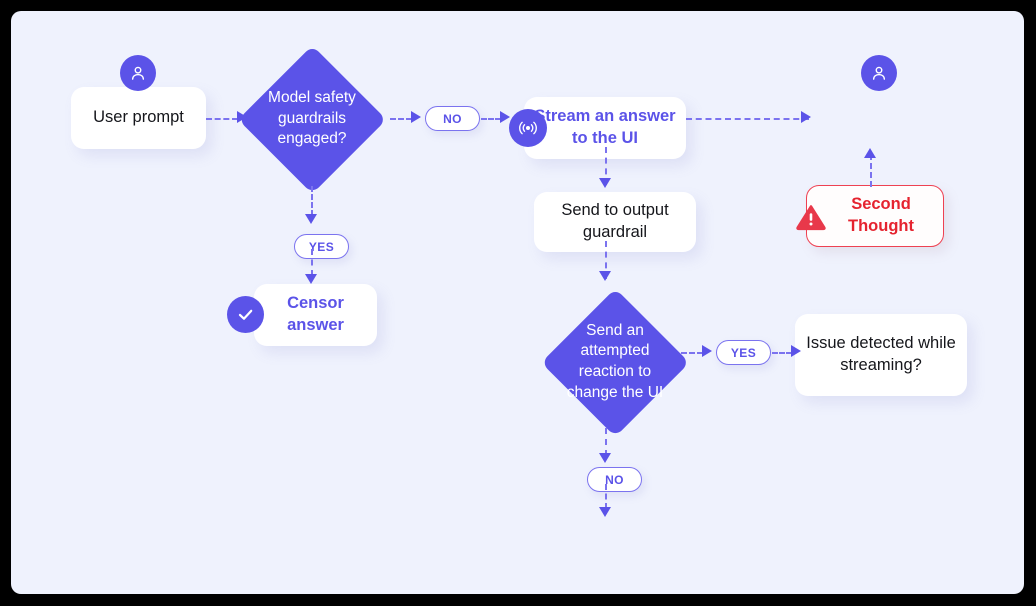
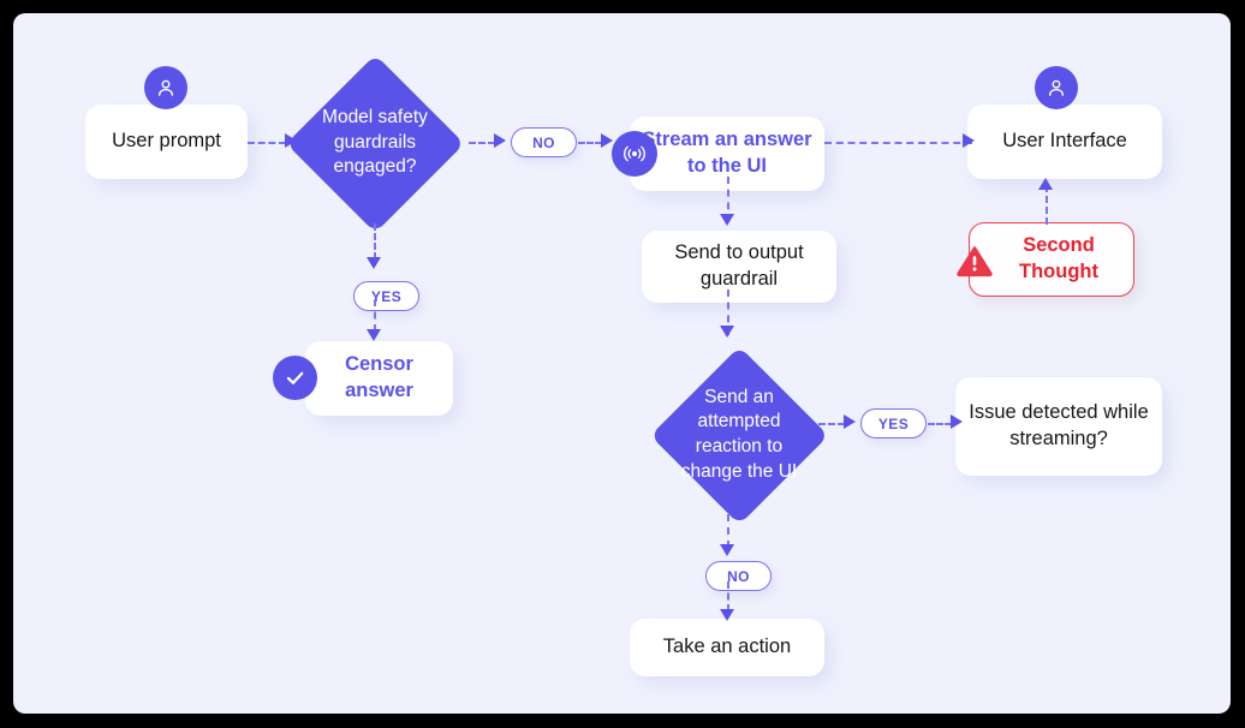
  User prompt
  Model safety guardrails engaged?
  NO
  YES
  Censor answer
  tream an answer to the UI
  Send to output guardrail
  Send an attempted reaction to change the UI
  YES
  NO
  Issue detected while streaming?
+ Take an action
+ User Interface
  Second Thought
